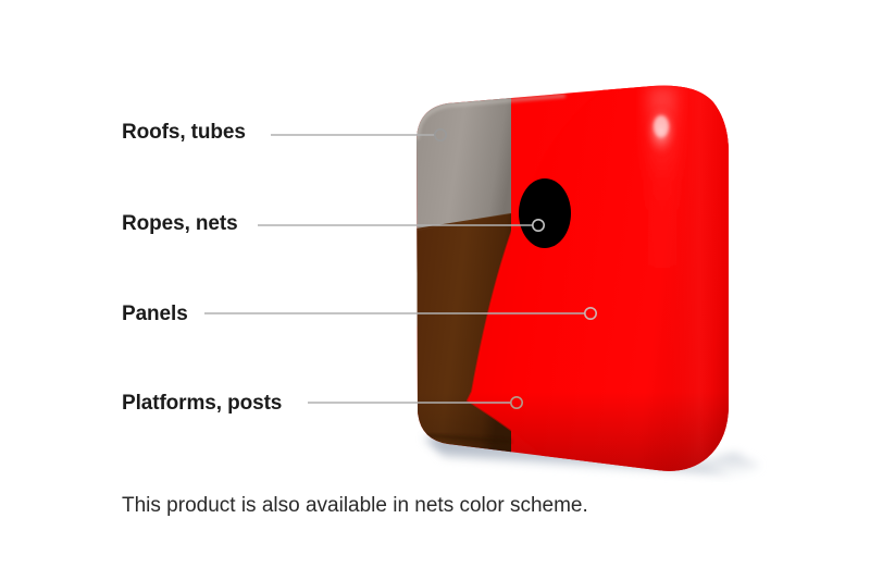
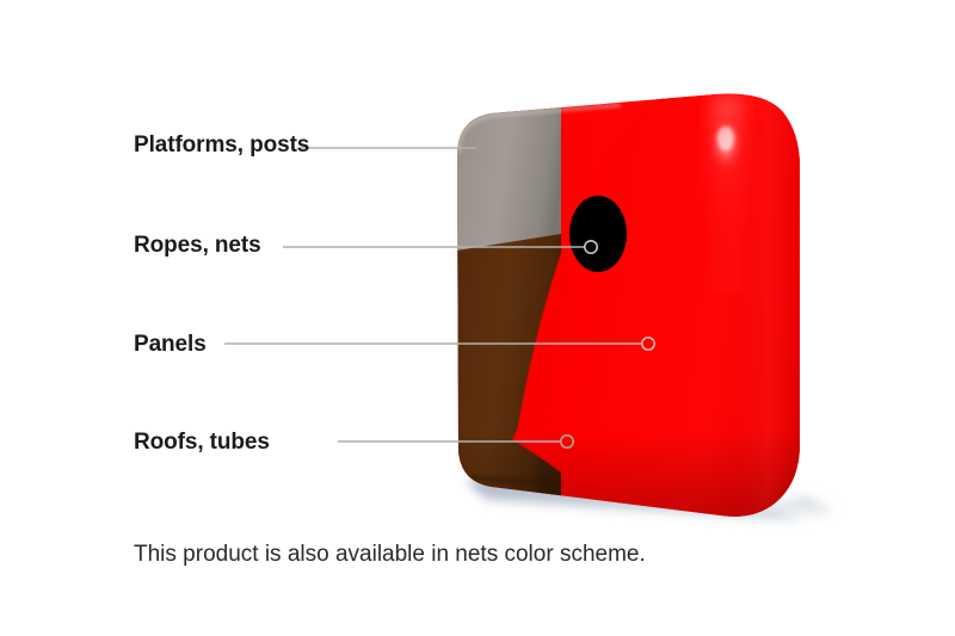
- Roofs, tubes
+ Platforms, posts
  Ropes, nets
  Panels
- Platforms, posts
+ Roofs, tubes
  This product is also available in nets color scheme.
